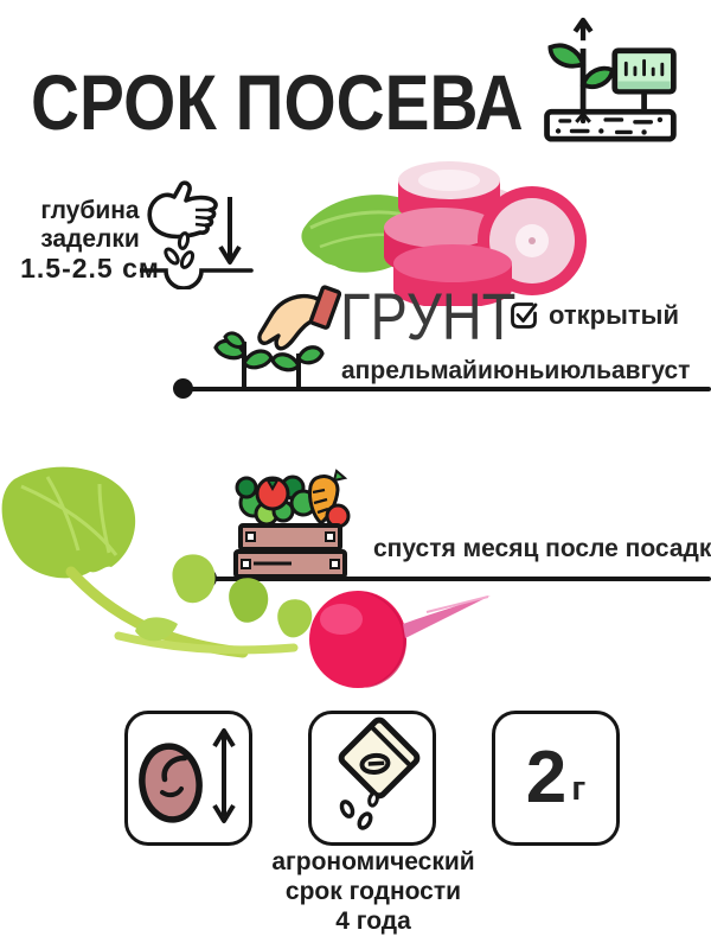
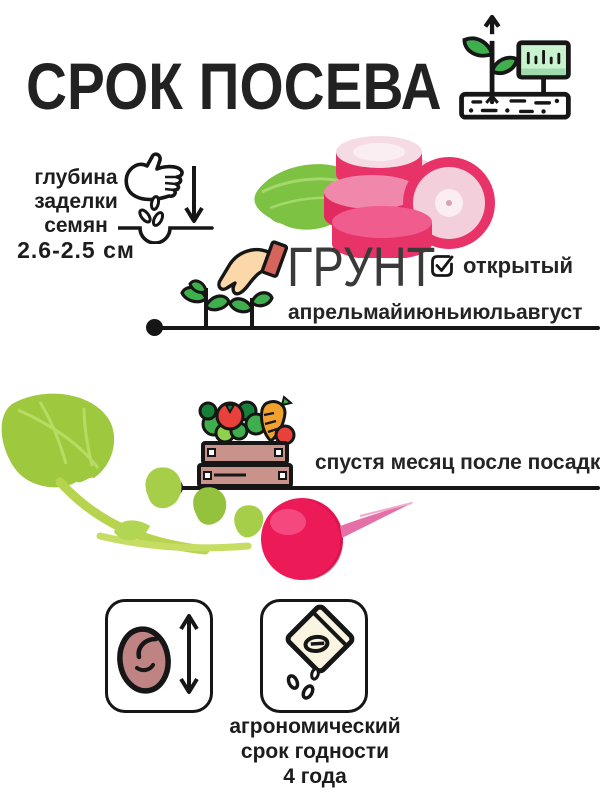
  СРОК ПОСЕВА
  глубина
  заделки
+ семян
- 1.5-2.5 см
+ 2.6-2.5 см
  ГРУНТ
  открытый
  апрель
  май
  июнь
  июль
  август
  спустя месяц после посадк
- 2
- г
  агрономический
  срок годности
  4 года
